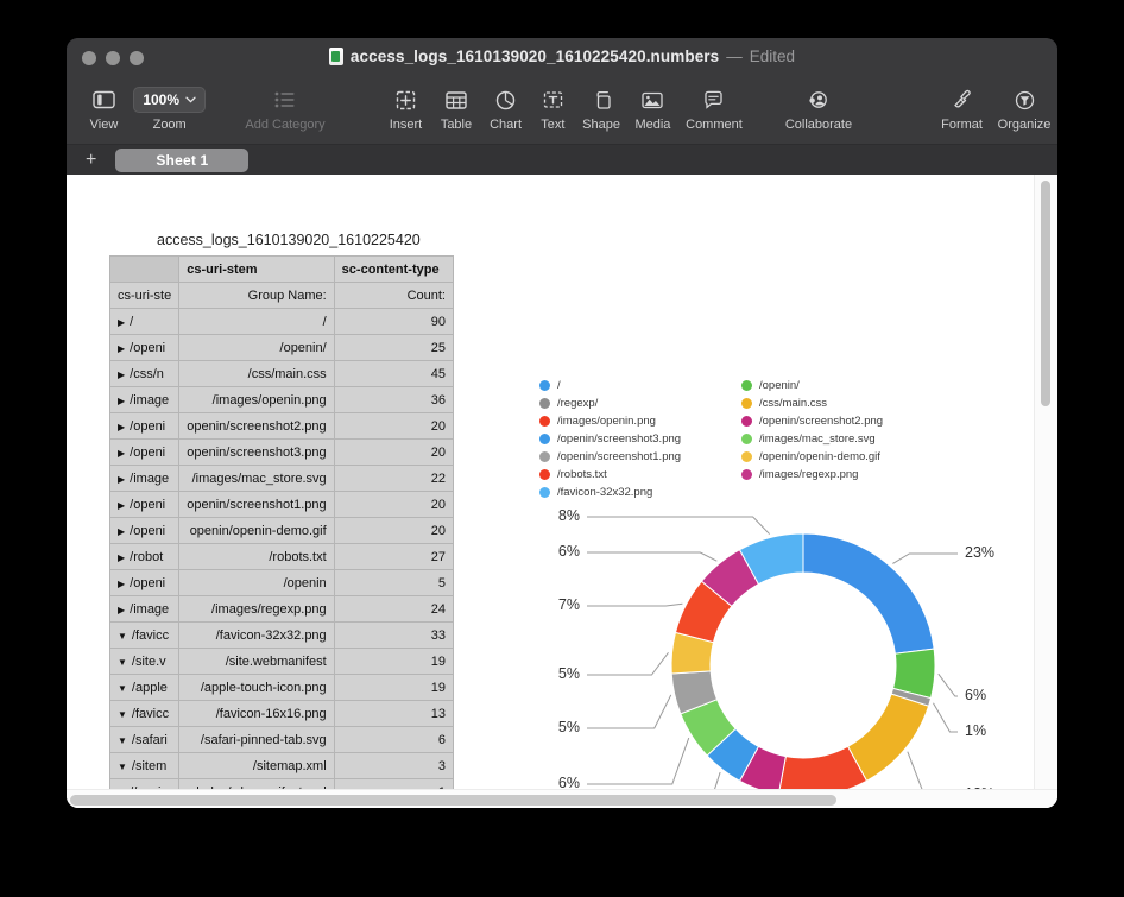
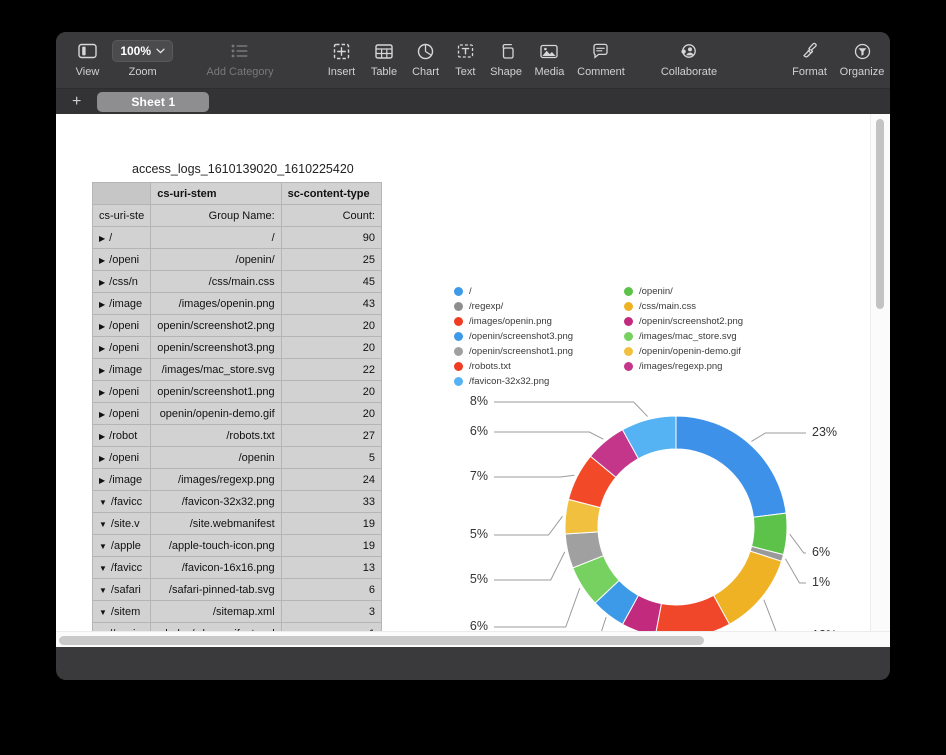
- access_logs_1610139020_1610225420.numbers
- —
- Edited
  View
  100%
  Zoom
  Add Category
  Insert
  Table
  Chart
  Text
  Shape
  Media
  Comment
  Collaborate
  Format
  Organize
  +
  Sheet 1
  access_logs_1610139020_1610225420
  	cs-uri-stem	sc-content-type
  cs-uri-ste	Group Name:	Count:
  ▶ /	/	90
  ▶ /openi	/openin/	25
  ▶ /css/n	/css/main.css	45
- ▶ /image	/images/openin.png	36
+ ▶ /image	/images/openin.png	43
  ▶ /openi	openin/screenshot2.png	20
  ▶ /openi	openin/screenshot3.png	20
  ▶ /image	/images/mac_store.svg	22
  ▶ /openi	openin/screenshot1.png	20
  ▶ /openi	openin/openin-demo.gif	20
  ▶ /robot	/robots.txt	27
  ▶ /openi	/openin	5
  ▶ /image	/images/regexp.png	24
  ▼ /favicc	/favicon-32x32.png	33
  ▼ /site.v	/site.webmanifest	19
  ▼ /apple	/apple-touch-icon.png	19
  ▼ /favicc	/favicon-16x16.png	13
  ▼ /safari	/safari-pinned-tab.svg	6
  ▼ /sitem	/sitemap.xml	3
  /
  /regexp/
  /images/openin.png
  /openin/screenshot3.png
  /openin/screenshot1.png
  /robots.txt
  /favicon-32x32.png
  /openin/
  /css/main.css
  /openin/screenshot2.png
  /images/mac_store.svg
  /openin/openin-demo.gif
  /images/regexp.png
  23%
  6%
  1%
  8%
  6%
  7%
  5%
  5%
  6%
